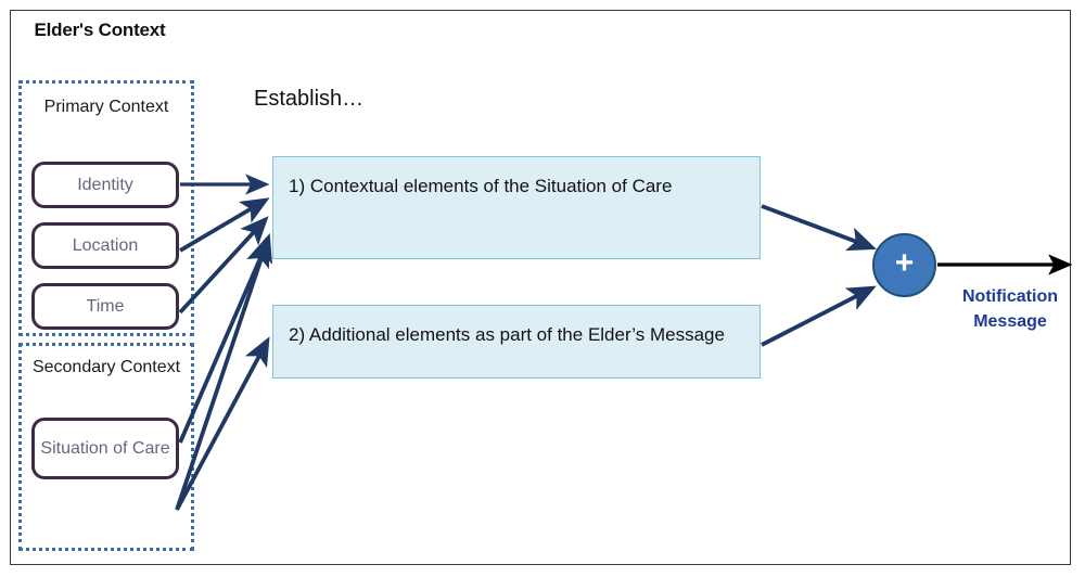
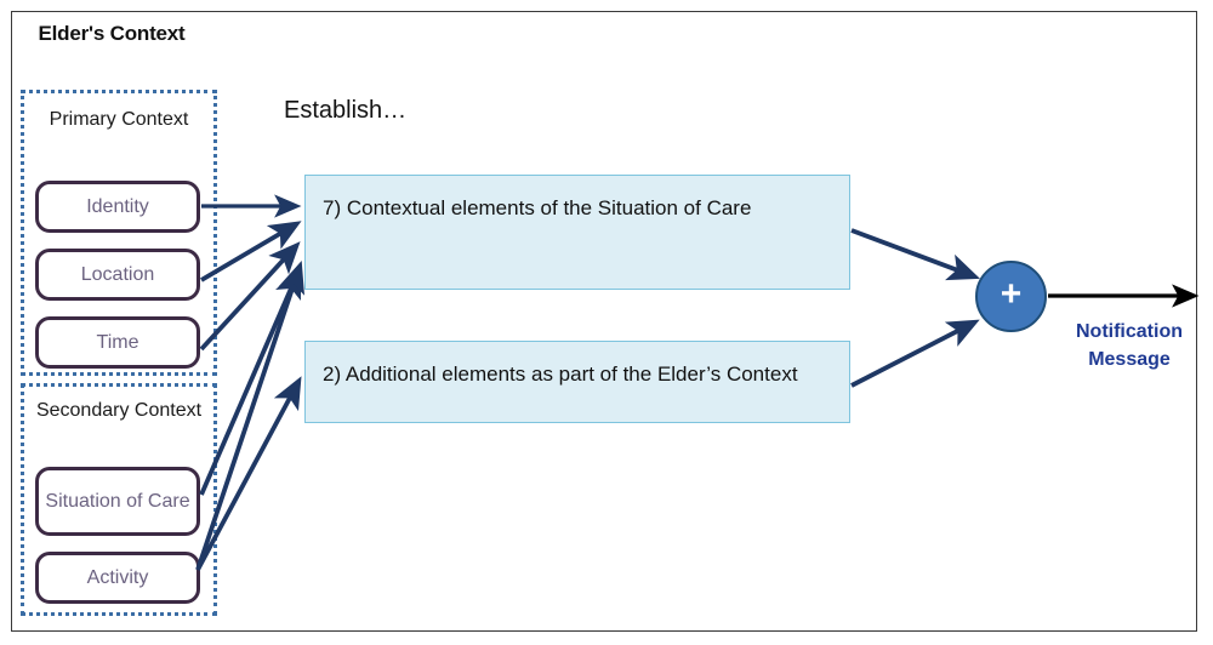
  Elder's Context
  Primary Context
  Secondary Context
  Identity
  Location
  Time
  Situation of Care
+ Activity
  Establish…
- 1) Contextual elements of the Situation of Care
+ 7) Contextual elements of the Situation of Care
- 2) Additional elements as part of the Elder’s Message
+ 2) Additional elements as part of the Elder’s Context
  +
  Notification Message
